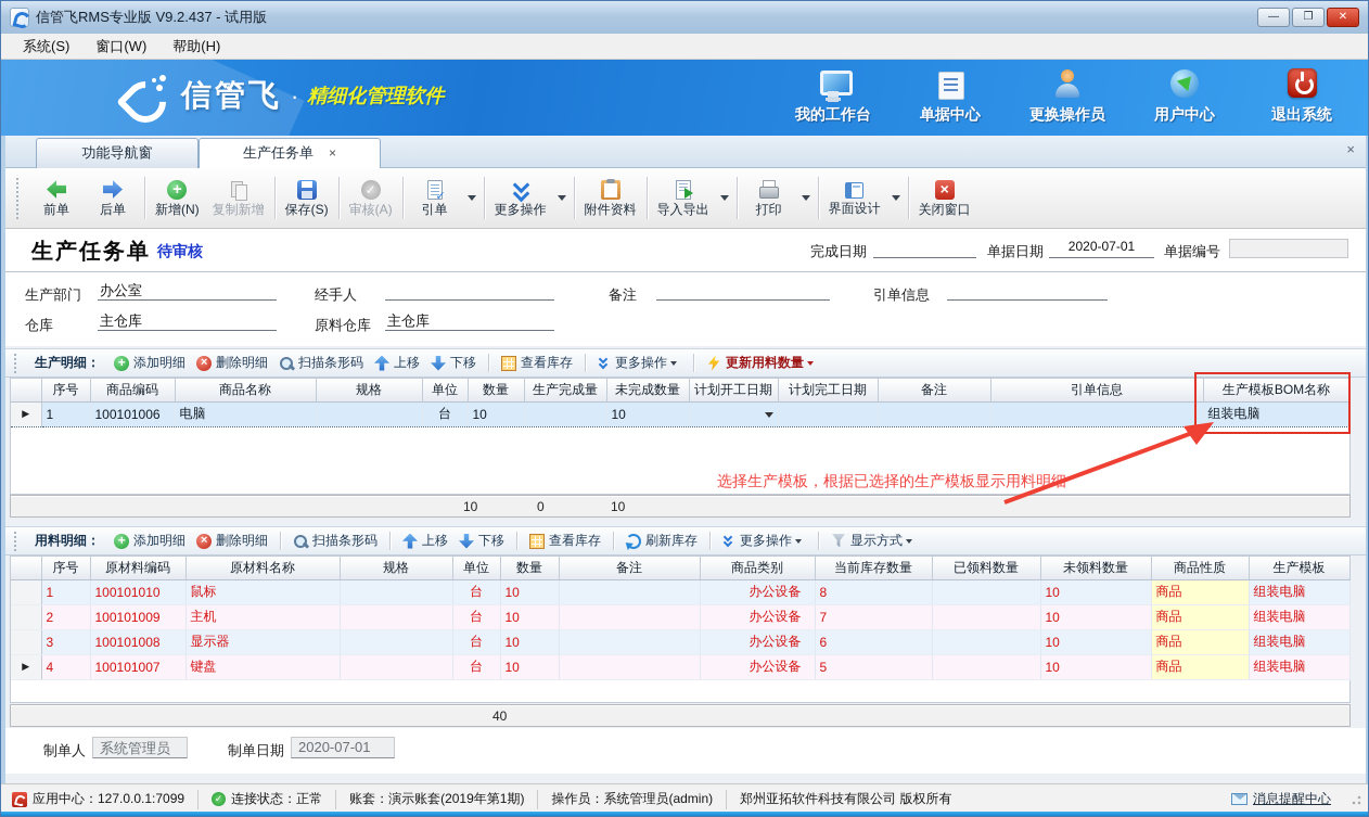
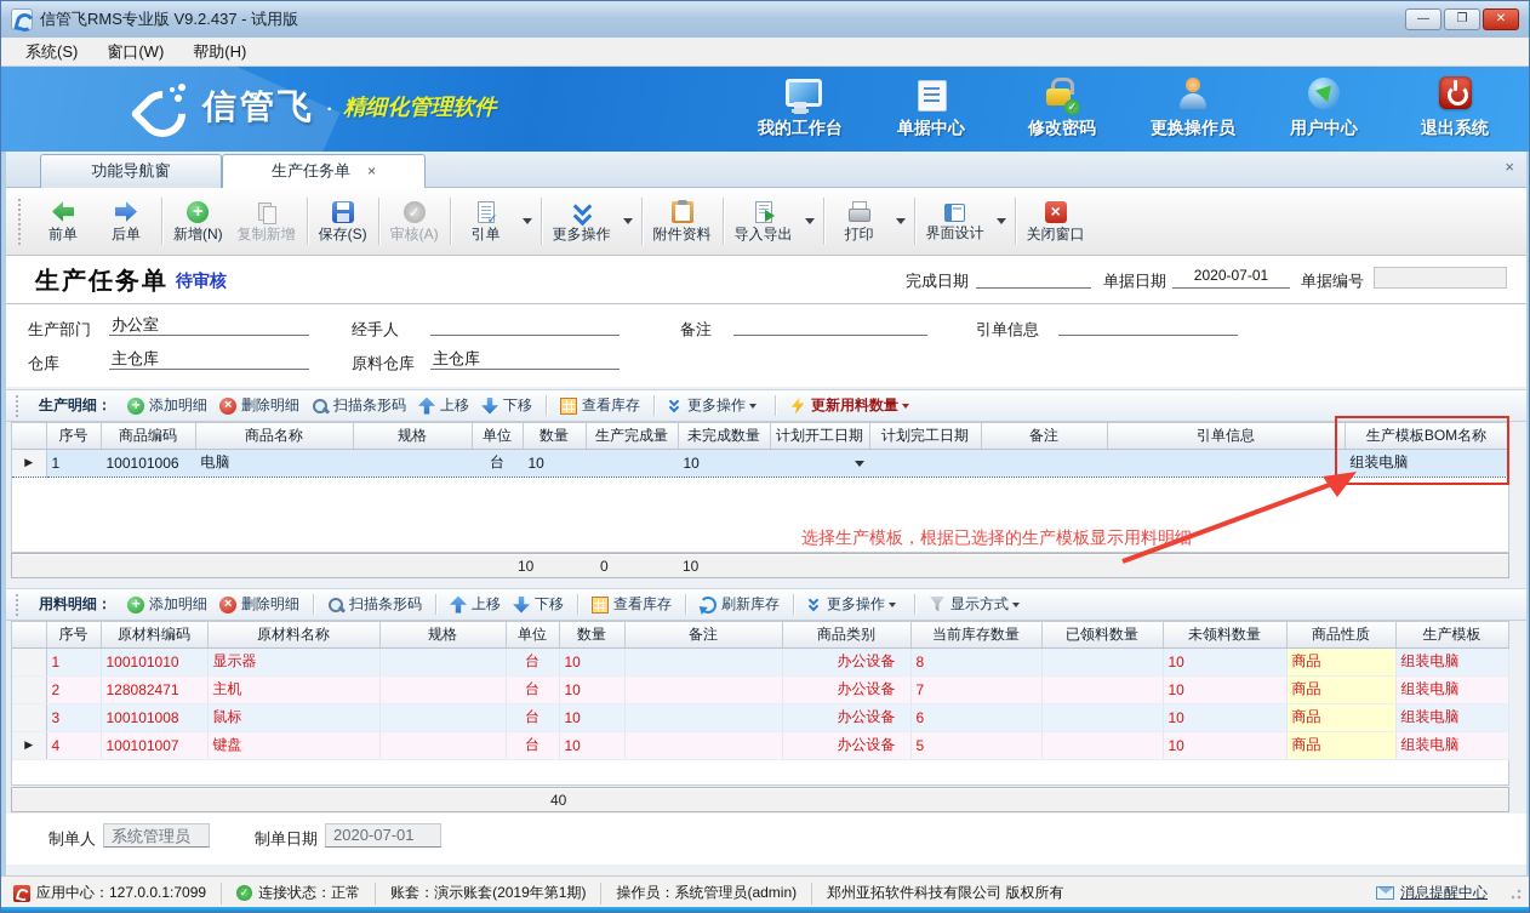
  信管飞RMS专业版 V9.2.437 - 试用版
  —
  ❐
  ✕
  系统(S)
  窗口(W)
  帮助(H)
  信管飞
  ·
  精细化管理软件
  我的工作台
  单据中心
+ ✓
+ 修改密码
  更换操作员
  用户中心
  退出系统
  功能导航窗
  生产任务单 ×
  ×
  前单
  后单
  新增(N)
  复制新增
  保存(S)
  审核(A)
  引单
  更多操作
  附件资料
  导入导出
  打印
  界面设计
  关闭窗口
  生产任务单
  待审核
  完成日期
  单据日期
  2020-07-01
  单据编号
  生产部门
  办公室
  经手人
  备注
  引单信息
  仓库
  主仓库
  原料仓库
  主仓库
  生产明细：
  添加明细
  删除明细
  扫描条形码
  上移
  下移
  查看库存
  更多操作
  更新用料数量
  	序号	商品编码	商品名称	规格	单位	数量	生产完成量	未完成数量	计划开工日期	计划完工日期	备注	引单信息	生产模板BOM名称
  ▶	1	100101006	电脑		台	10		10					组装电脑
  10
  0
  10
  选择生产模板，根据已选择的生产模板显示用料明细
  用料明细：
  添加明细
  删除明细
  扫描条形码
  上移
  下移
  查看库存
  刷新库存
  更多操作
  显示方式
  	序号	原材料编码	原材料名称	规格	单位	数量	备注	商品类别	当前库存数量	已领料数量	未领料数量	商品性质	生产模板
- 	1	100101010	鼠标		台	10		办公设备	8		10	商品	组装电脑
+ 	1	100101010	显示器		台	10		办公设备	8		10	商品	组装电脑
- 	2	100101009	主机		台	10		办公设备	7		10	商品	组装电脑
+ 	2	128082471	主机		台	10		办公设备	7		10	商品	组装电脑
- 	3	100101008	显示器		台	10		办公设备	6		10	商品	组装电脑
+ 	3	100101008	鼠标		台	10		办公设备	6		10	商品	组装电脑
  ▶	4	100101007	键盘		台	10		办公设备	5		10	商品	组装电脑
  40
  制单人
  系统管理员
  制单日期
  2020-07-01
  应用中心：127.0.0.1:7099
  连接状态：正常
  账套：演示账套(2019年第1期)
  操作员：系统管理员(admin)
  郑州亚拓软件科技有限公司 版权所有
  消息提醒中心
